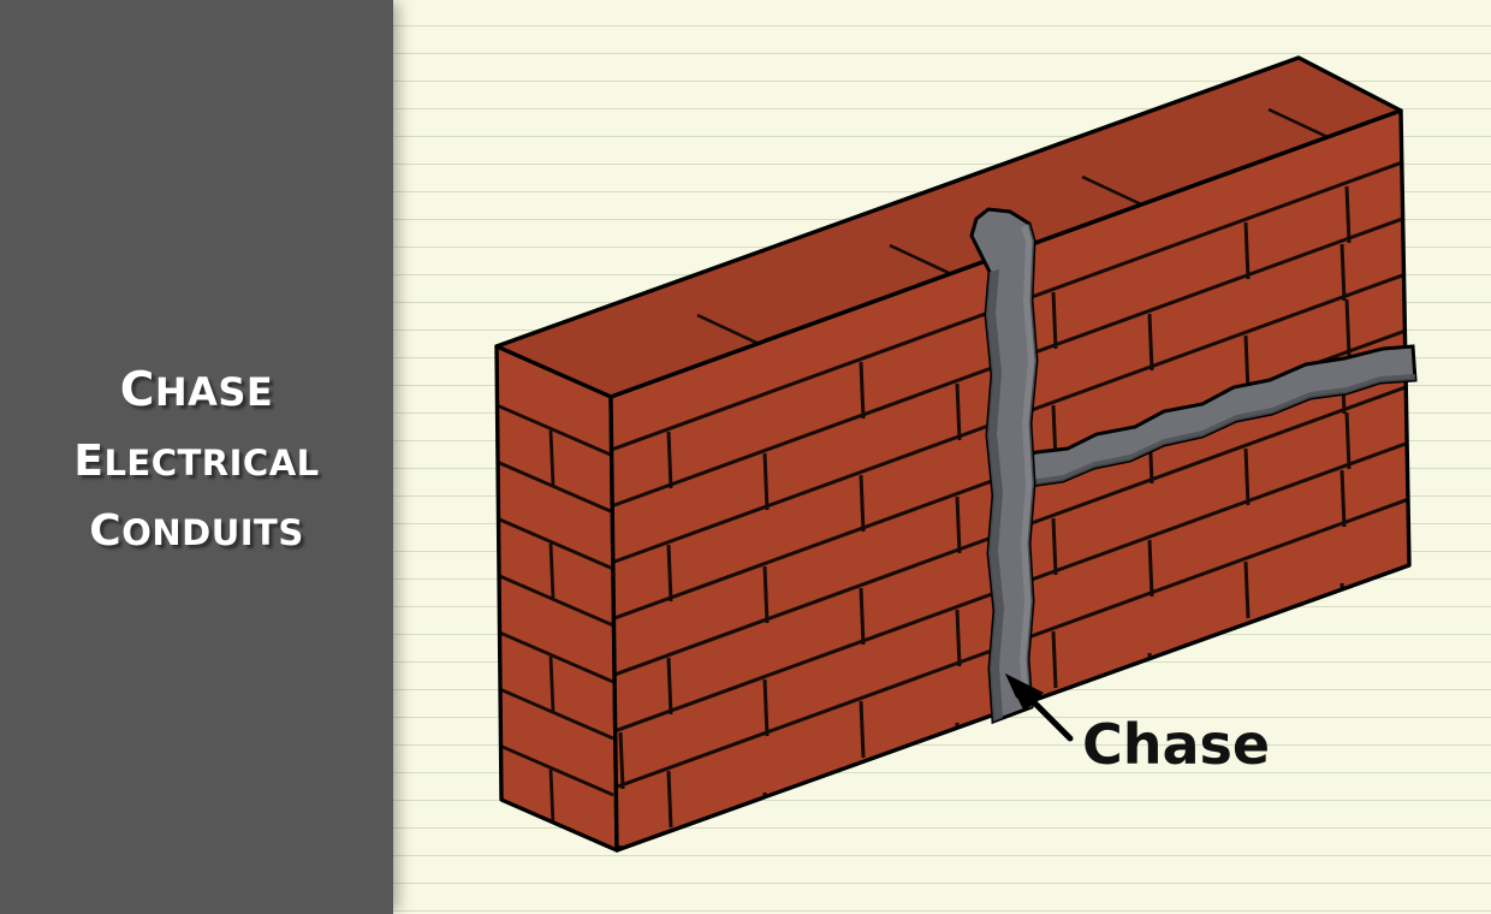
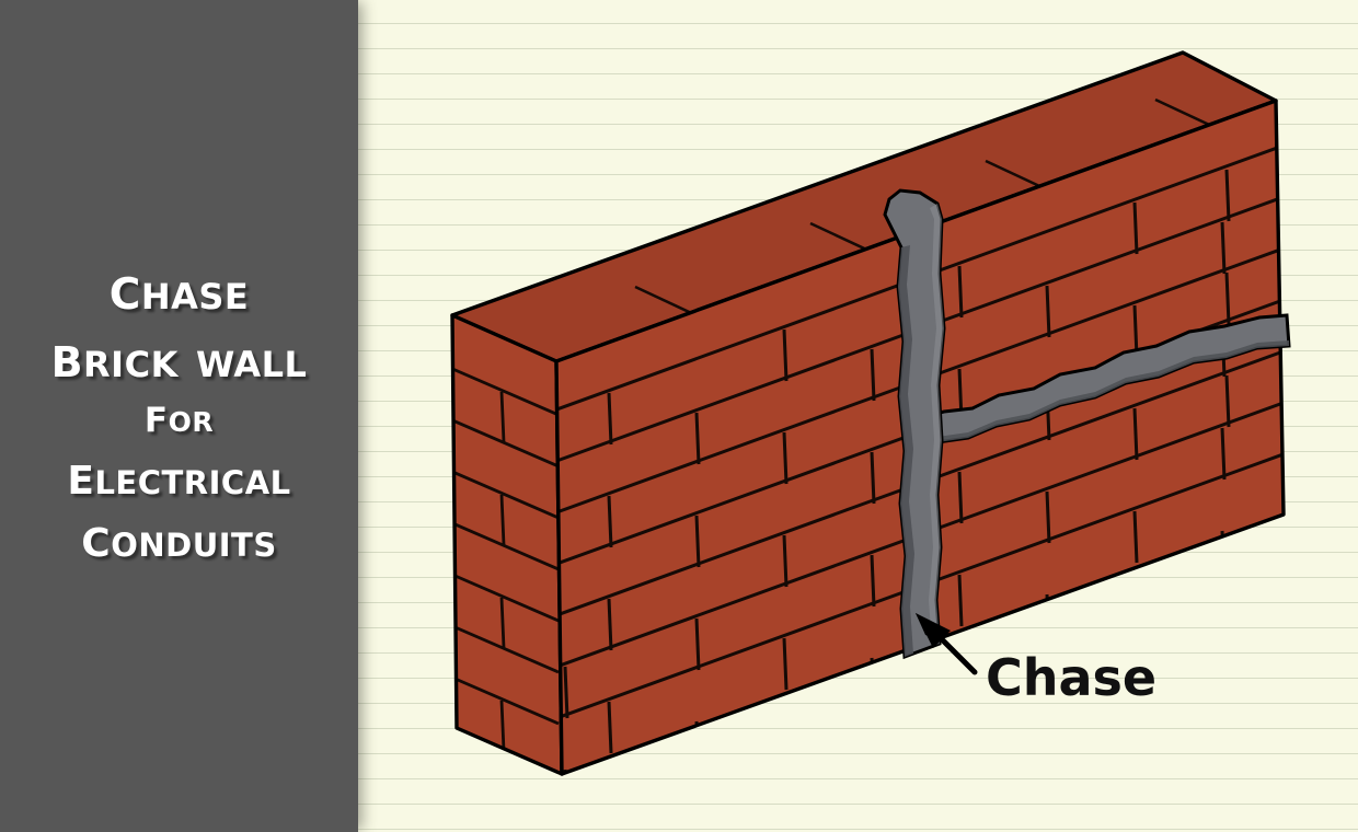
  Chase
  chase
+ brick wall
+ for
  electrical
  conduits
